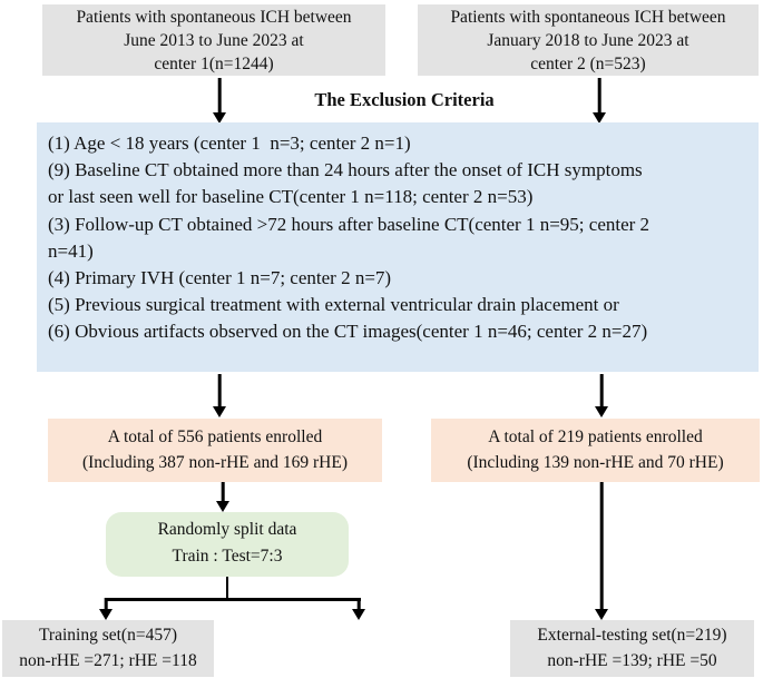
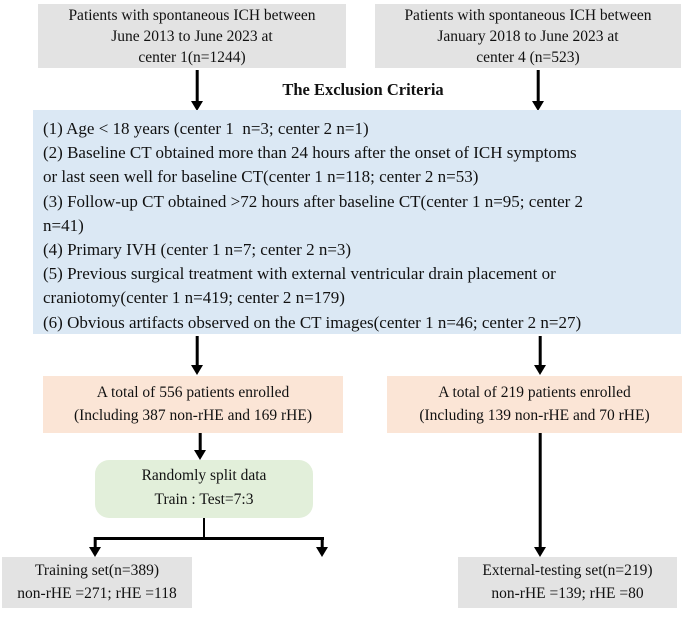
  Patients with spontaneous ICH between
  June 2013 to June 2023 at
  center 1(n=1244)
  Patients with spontaneous ICH between
  January 2018 to June 2023 at
- center 2 (n=523)
+ center 4 (n=523)
  The Exclusion Criteria
  (1) Age < 18 years (center 1 n=3; center 2 n=1)
- (9) Baseline CT obtained more than 24 hours after the onset of ICH symptoms
+ (2) Baseline CT obtained more than 24 hours after the onset of ICH symptoms
  or last seen well for baseline CT(center 1 n=118; center 2 n=53)
  (3) Follow-up CT obtained >72 hours after baseline CT(center 1 n=95; center 2
  n=41)
- (4) Primary IVH (center 1 n=7; center 2 n=7)
+ (4) Primary IVH (center 1 n=7; center 2 n=3)
  (5) Previous surgical treatment with external ventricular drain placement or
+ craniotomy(center 1 n=419; center 2 n=179)
  (6) Obvious artifacts observed on the CT images(center 1 n=46; center 2 n=27)
  A total of 556 patients enrolled
  (Including 387 non-rHE and 169 rHE)
  A total of 219 patients enrolled
  (Including 139 non-rHE and 70 rHE)
  Randomly split data
  Train : Test=7:3
- Training set(n=457)
+ Training set(n=389)
  non-rHE =271; rHE =118
  External-testing set(n=219)
- non-rHE =139; rHE =50
+ non-rHE =139; rHE =80
